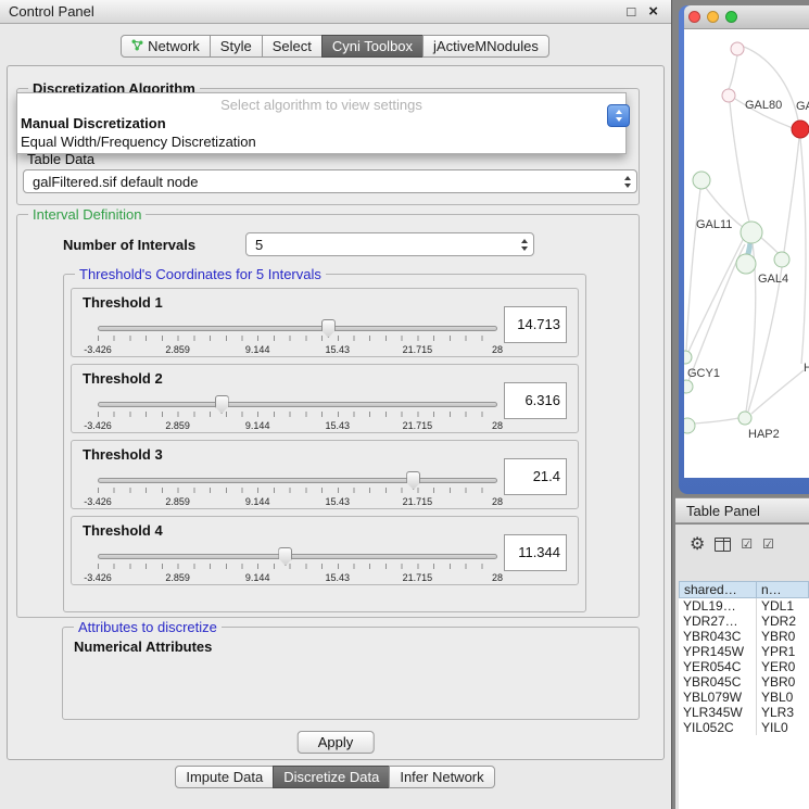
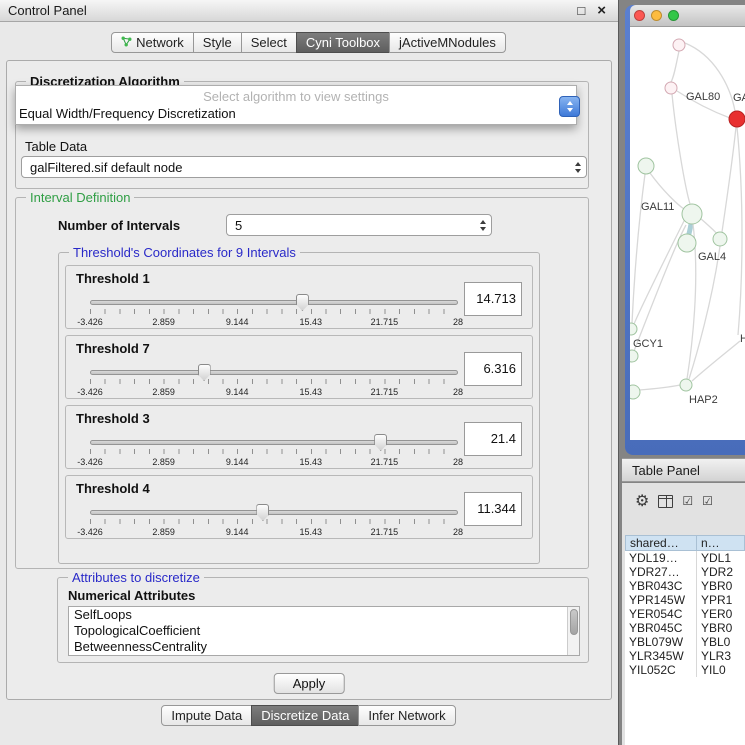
  Control Panel
  □
  ×
  Network
  Style
  Select
  Cyni Toolbox
  jActiveMNodules
  Discretization Algorithm
  Table Data
  galFiltered.sif default node
  Select algorithm to view settings
- Manual Discretization
  Equal Width/Frequency Discretization
  Interval Definition
  Number of Intervals
  5
- Threshold's Coordinates for 5 Intervals
+ Threshold's Coordinates for 9 Intervals
  Threshold 1
  -3.426
  2.859
  9.144
  15.43
  21.715
  28
  14.713
- Threshold 2
+ Threshold 7
  -3.426
  2.859
  9.144
  15.43
  21.715
  28
  6.316
  Threshold 3
  -3.426
  2.859
  9.144
  15.43
  21.715
  28
  21.4
  Threshold 4
  -3.426
  2.859
  9.144
  15.43
  21.715
  28
  11.344
  Attributes to discretize
  Numerical Attributes
+ SelfLoops
+ TopologicalCoefficient
+ BetweennessCentrality
  Apply
  Impute Data
  Discretize Data
  Infer Network
  GAL80
  GAL11
  GAL4
  GCY1
  H
  HAP2
  Table Panel
  ⚙
  ☑
  ☑
  shared…
  n…
  YDL19…
  YDL1
  YDR27…
  YDR2
  YBR043C
  YBR0
  YPR145W
  YPR1
  YER054C
  YER0
  YBR045C
  YBR0
  YBL079W
  YBL0
  YLR345W
  YLR3
  YIL052C
  YIL0
